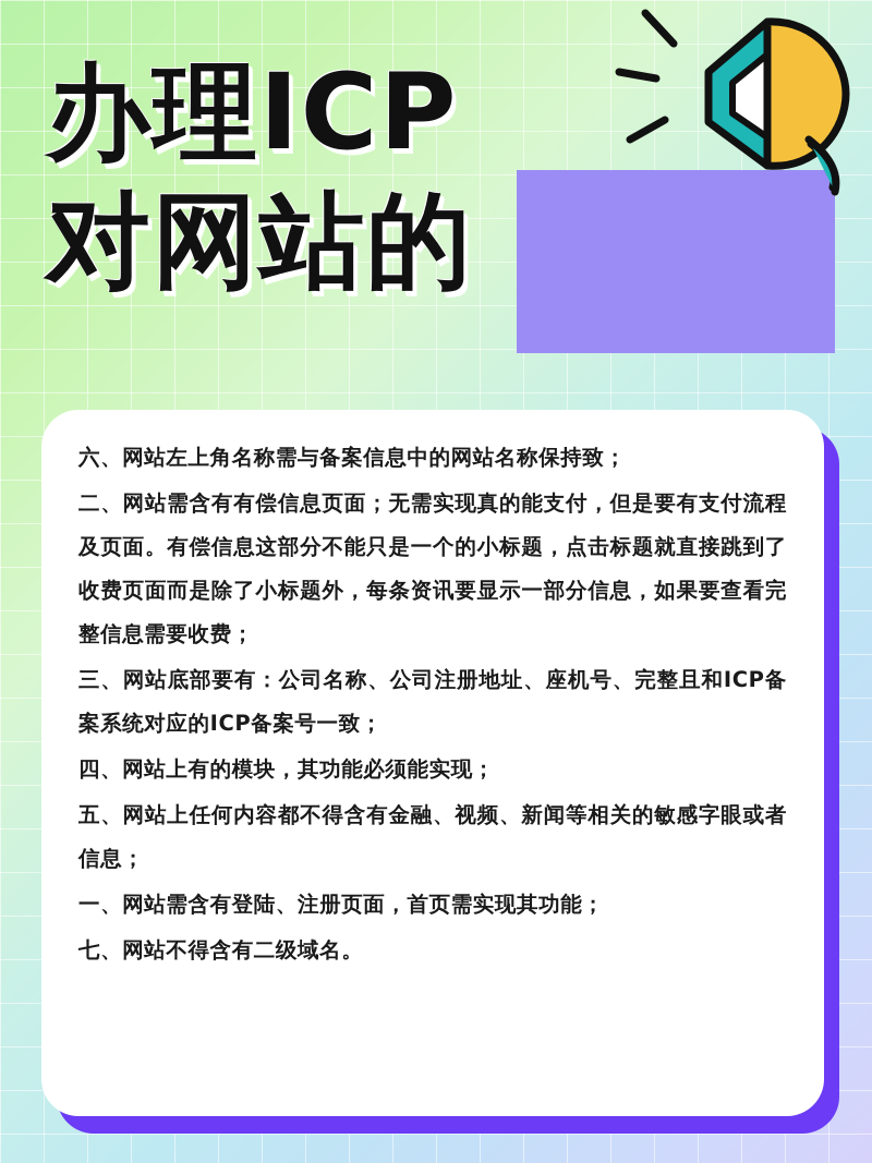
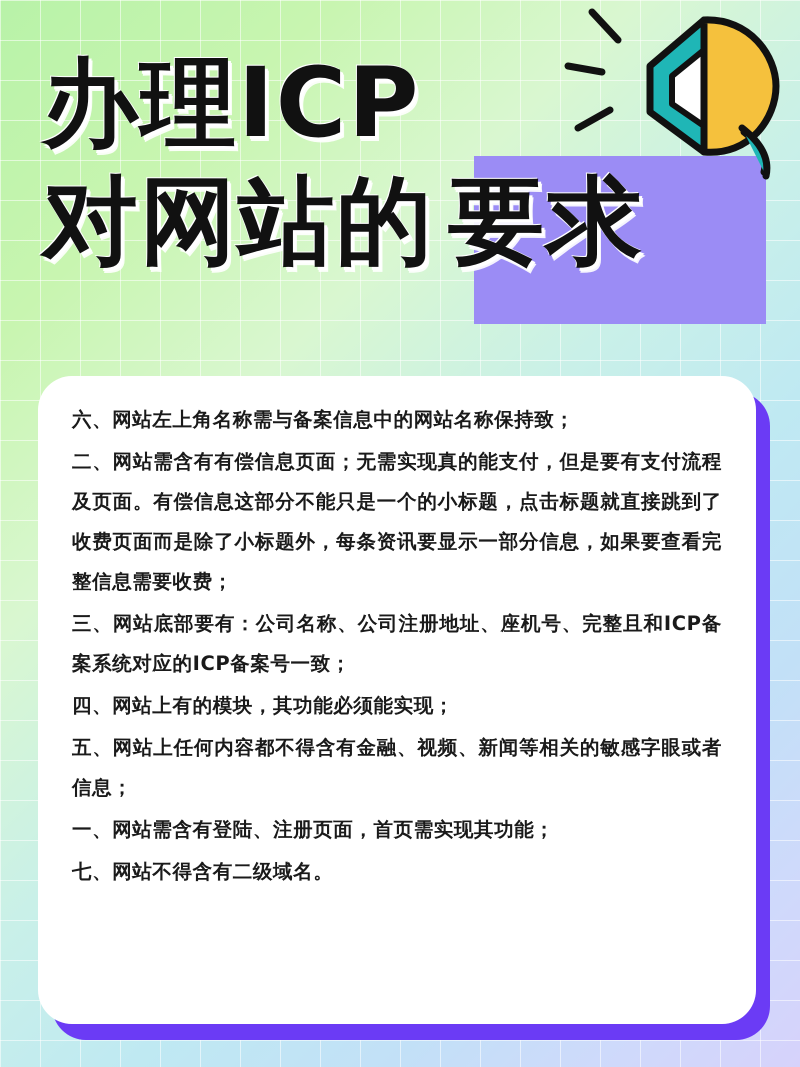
  办理ICP
  对网站的
+ 要求
  六、网站左上角名称需与备案信息中的网站名称保持致；
  二、网站需含有有偿信息页面；无需实现真的能支付，但是要有支付流程及页面。有偿信息这部分不能只是一个的小标题，点击标题就直接跳到了收费页面而是除了小标题外，每条资讯要显示一部分信息，如果要查看完整信息需要收费；
  三、网站底部要有：公司名称、公司注册地址、座机号、完整且和ICP备案系统对应的ICP备案号一致；
  四、网站上有的模块，其功能必须能实现；
  五、网站上任何内容都不得含有金融、视频、新闻等相关的敏感字眼或者信息；
  一、网站需含有登陆、注册页面，首页需实现其功能；
  七、网站不得含有二级域名。
